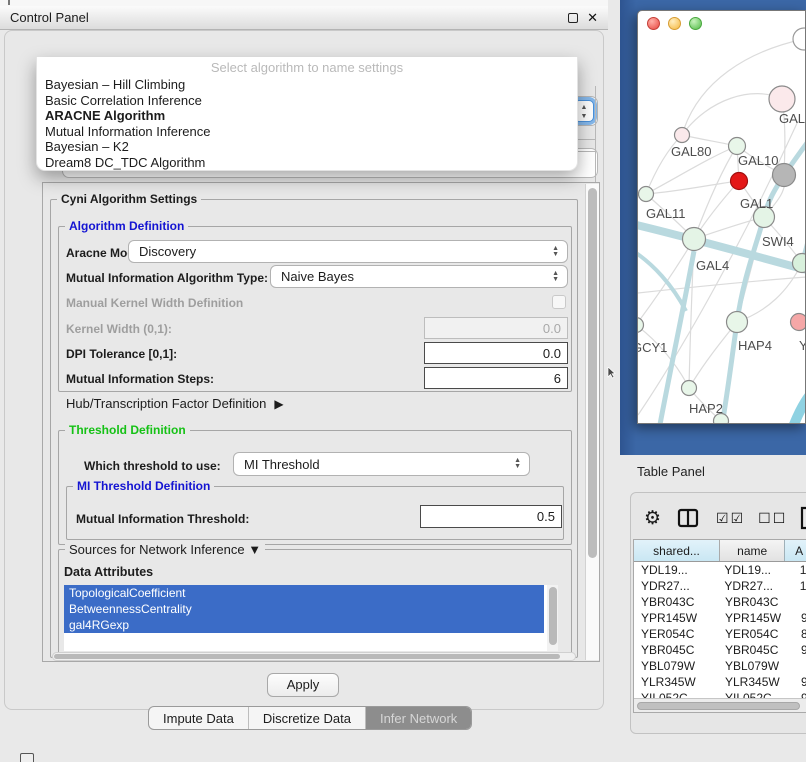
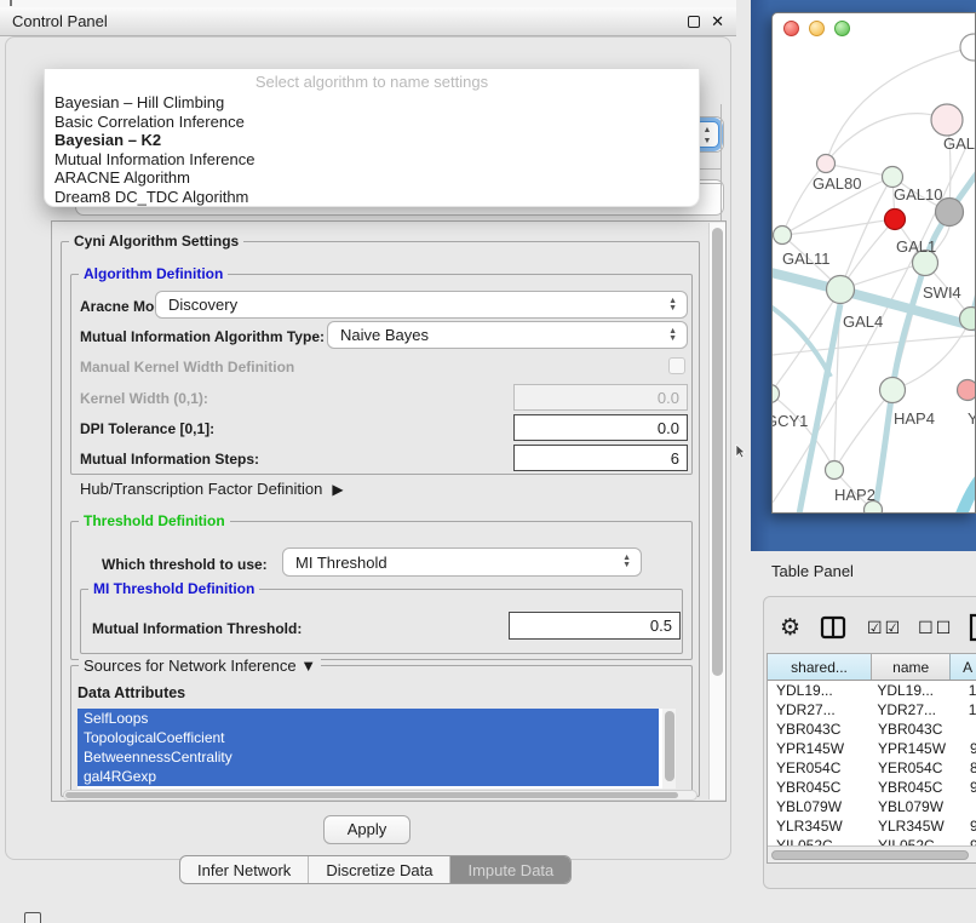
  Control Panel
  ✕
  Select algorithm to name settings
  Bayesian – Hill Climbing
  Basic Correlation Inference
- ARACNE Algorithm
+ Bayesian – K2
  Mutual Information Inference
- Bayesian – K2
+ ARACNE Algorithm
  Dream8 DC_TDC Algorithm
  Cyni Algorithm Settings
  Algorithm Definition
  Aracne Mo
  Discovery
  Mutual Information Algorithm Type:
  Naive Bayes
  Manual Kernel Width Definition
  Kernel Width (0,1):
  0.0
  DPI Tolerance [0,1]:
  0.0
  Mutual Information Steps:
  6
  Hub/Transcription Factor Definition ▶
  Threshold Definition
  Which threshold to use:
  MI Threshold
  MI Threshold Definition
  Mutual Information Threshold:
  0.5
  Sources for Network Inference ▼
  Data Attributes
+ SelfLoops
  TopologicalCoefficient
  BetweennessCentrality
  gal4RGexp
  Apply
- Impute Data
+ Infer Network
  Discretize Data
- Infer Network
+ Impute Data
  GAL80
  GAL10
  GAL11
  GAL1
  SWI4
  GAL4
  GCY1
  HAP4
  HAP2
  GAL
  Y
  Table Panel
  ⚙
  ☑☑
  ☐☐
  shared...
  name
  A
  YDL19...
  YDL19...
  YDR27...
  YDR27...
  YBR043C
  YBR043C
  YPR145W
  YPR145W
  YER054C
  YER054C
  YBR045C
  YBR045C
  YBL079W
  YBL079W
  YLR345W
  YLR345W
